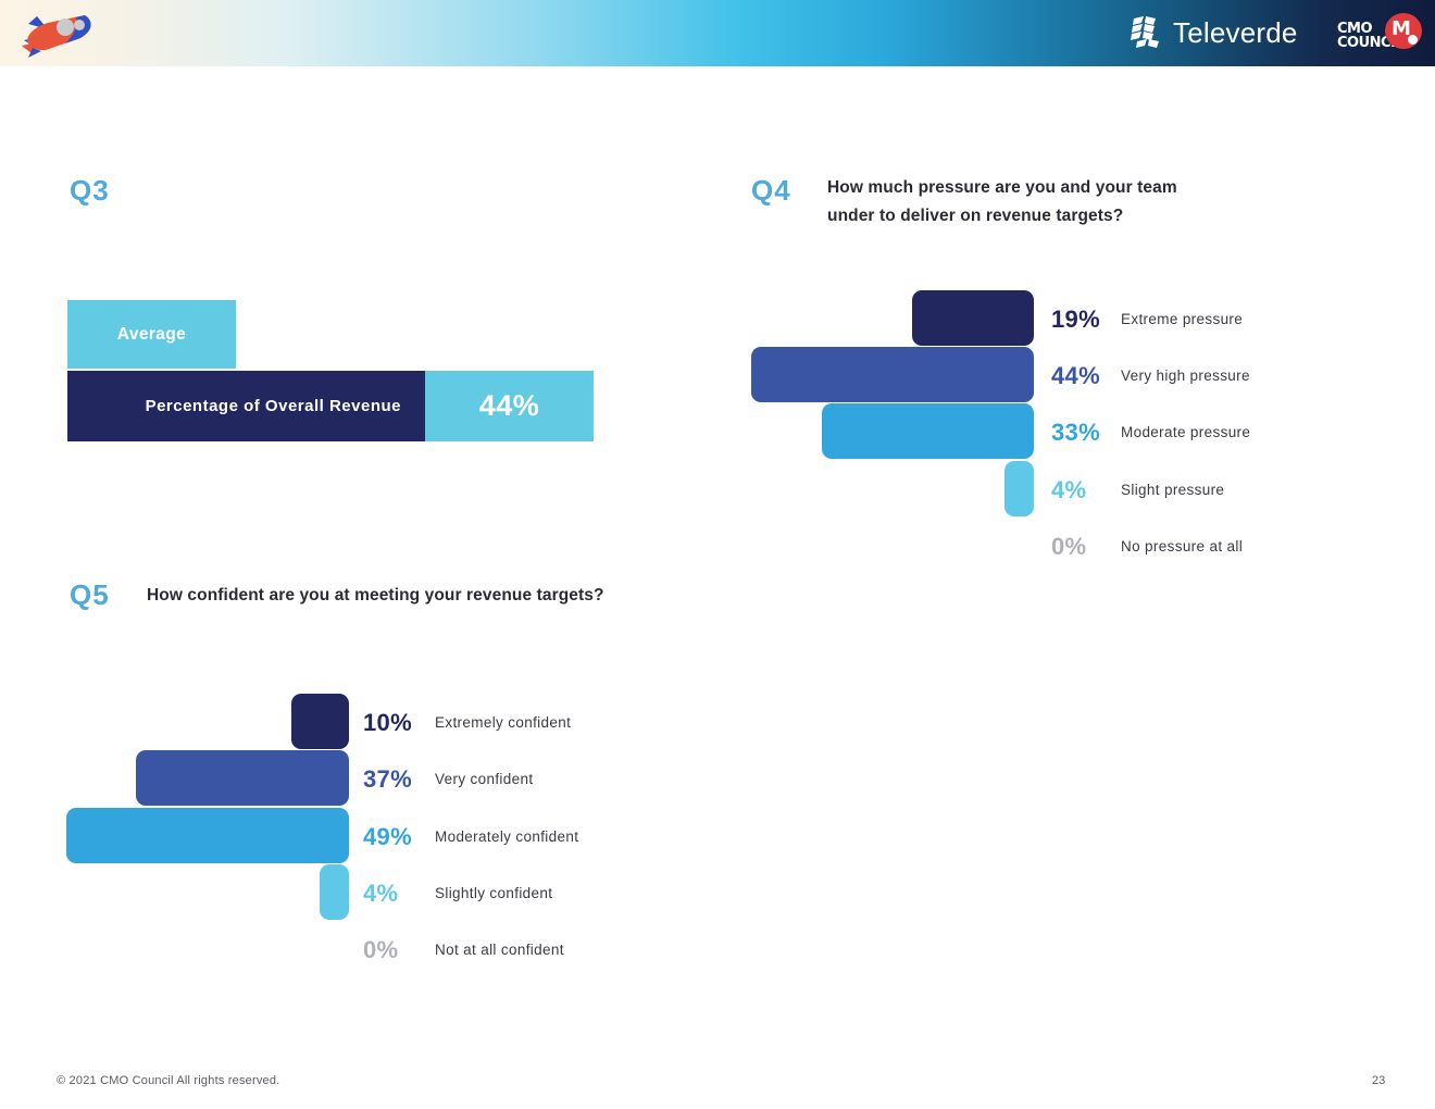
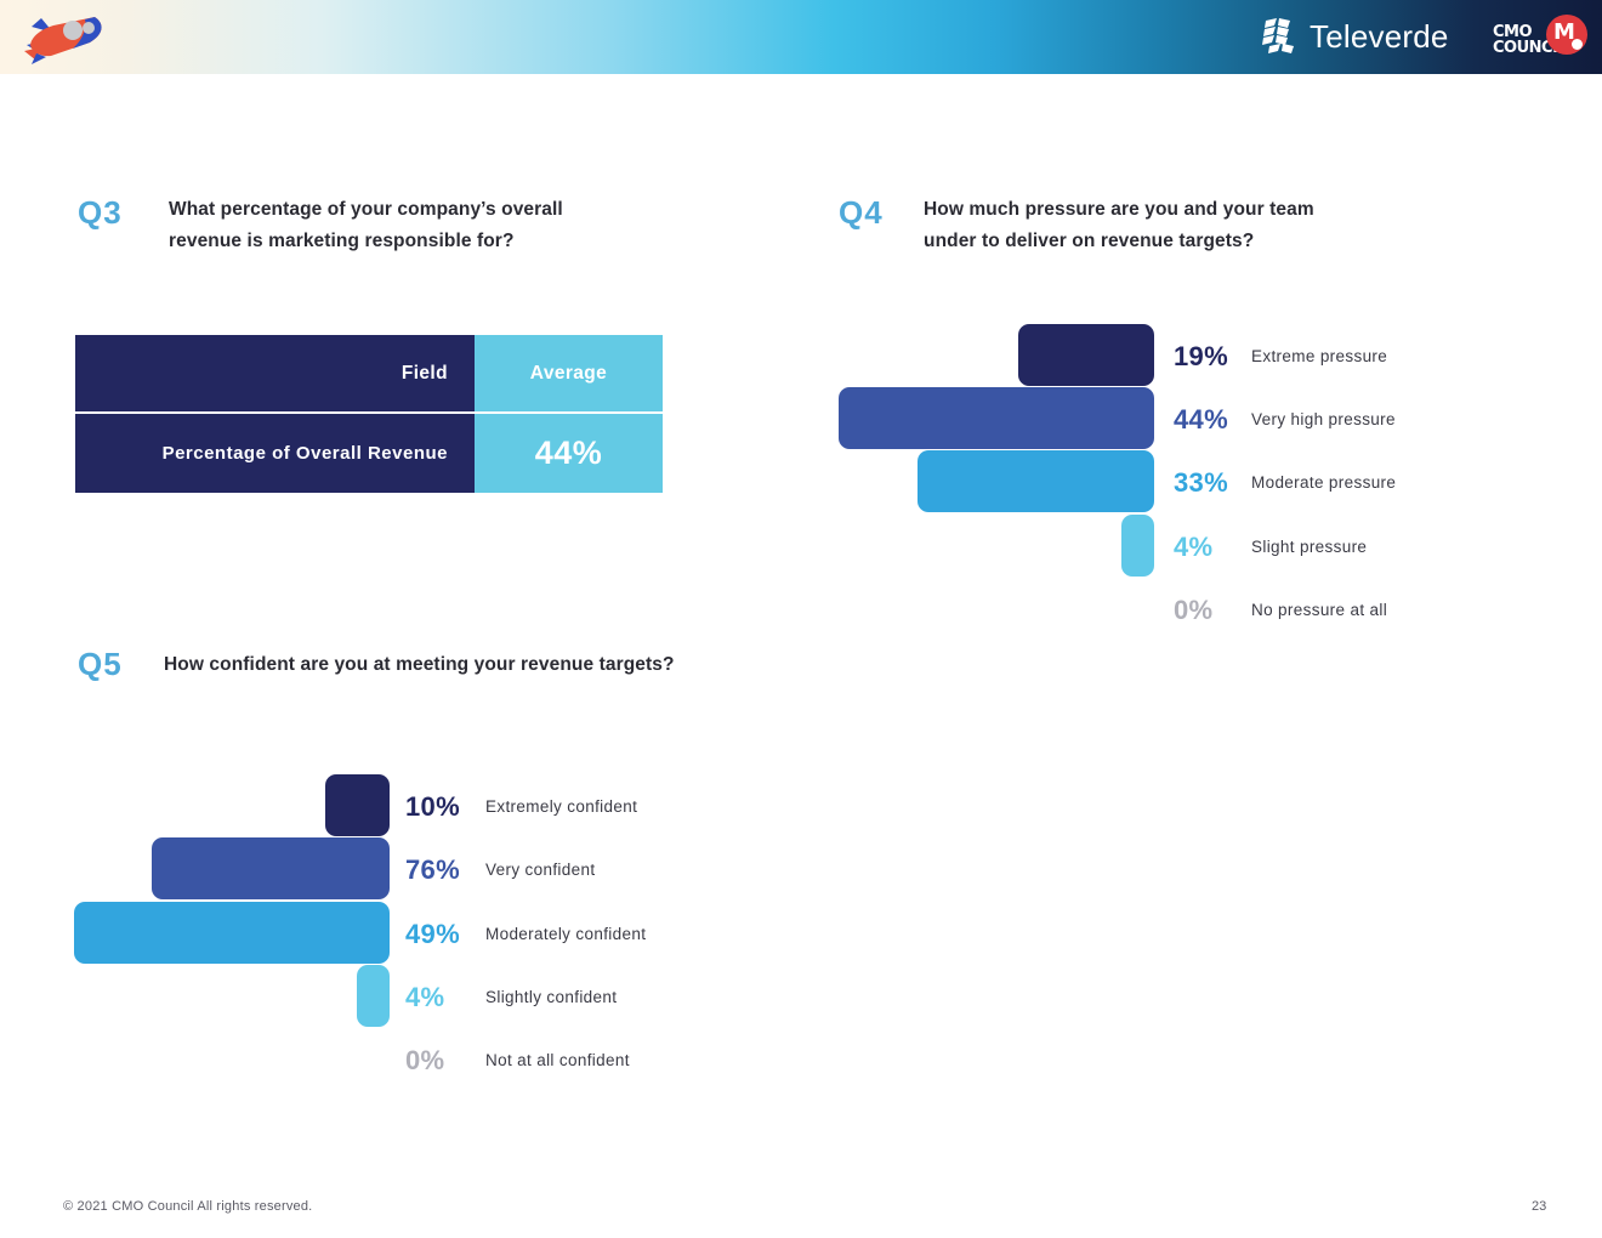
  Televerde
  CMO
  COUNC
  M
  Q3
+ What percentage of your company’s overall
+ revenue is marketing responsible for?
+ Field
  Average
  Percentage of Overall Revenue
  44%
  Q4
  How much pressure are you and your team
  under to deliver on revenue targets?
  19%
  Extreme pressure
  44%
  Very high pressure
  33%
  Moderate pressure
  4%
  Slight pressure
  0%
  No pressure at all
  Q5
  How confident are you at meeting your revenue targets?
  10%
  Extremely confident
- 37%
+ 76%
  Very confident
  49%
  Moderately confident
  4%
  Slightly confident
  0%
  Not at all confident
  © 2021 CMO Council All rights reserved.
  23
